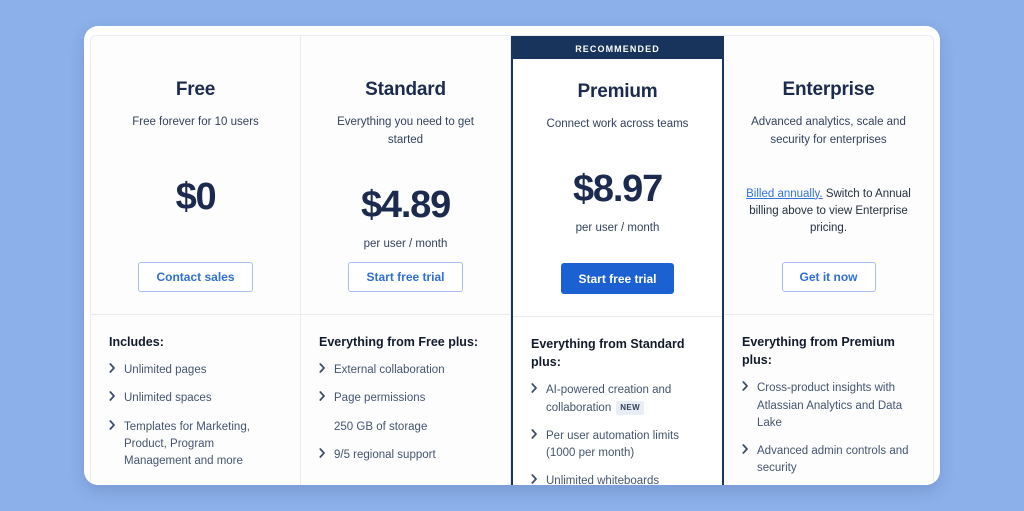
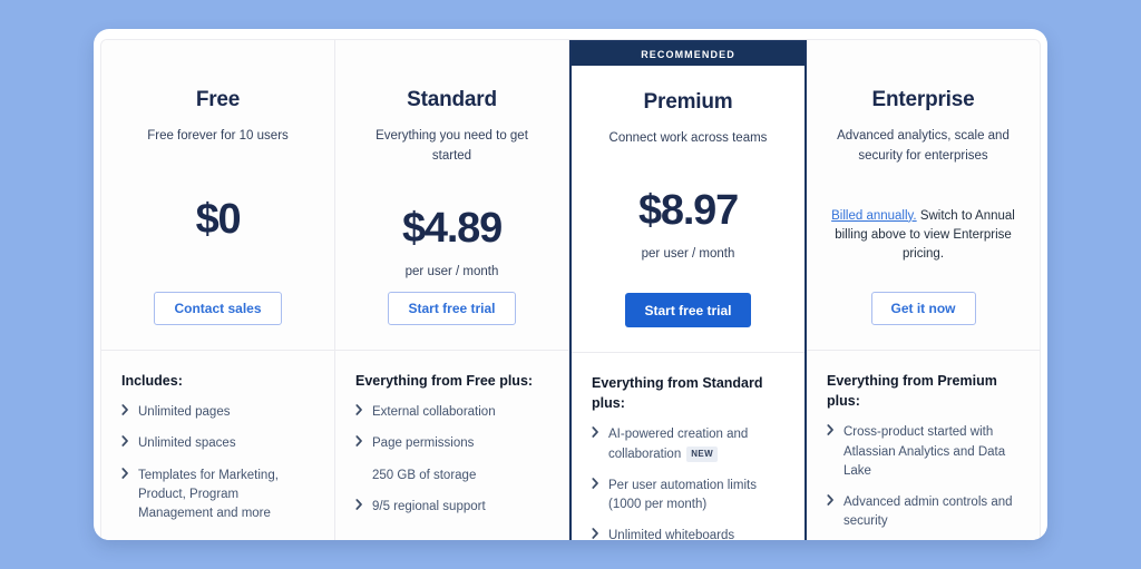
  Free
  Free forever for 10 users
  $0
  Contact sales
  Includes:
  Unlimited pages
  Unlimited spaces
  Templates for Marketing, Product, Program Management and more
  Standard
  Everything you need to get started
  $4.89
  per user / month
  Start free trial
  Everything from Free plus:
  External collaboration
  Page permissions
  250 GB of storage
  9/5 regional support
  RECOMMENDED
  Premium
  Connect work across teams
  $8.97
  per user / month
  Start free trial
  Everything from Standard plus:
  AI-powered creation and collaboration NEW
  Per user automation limits (1000 per month)
  Unlimited whiteboards
  Enterprise
  Advanced analytics, scale and security for enterprises
  Billed annually. Switch to Annual billing above to view Enterprise pricing.
  Get it now
  Everything from Premium plus:
- Cross-product insights with Atlassian Analytics and Data Lake
+ Cross-product started with Atlassian Analytics and Data Lake
  Advanced admin controls and security
